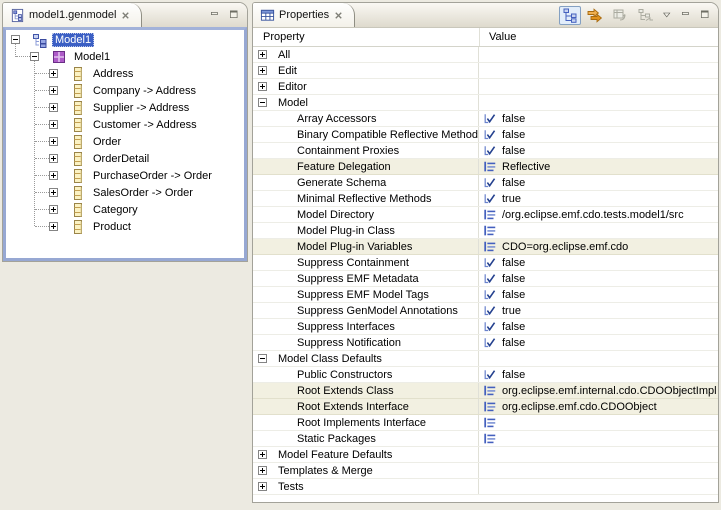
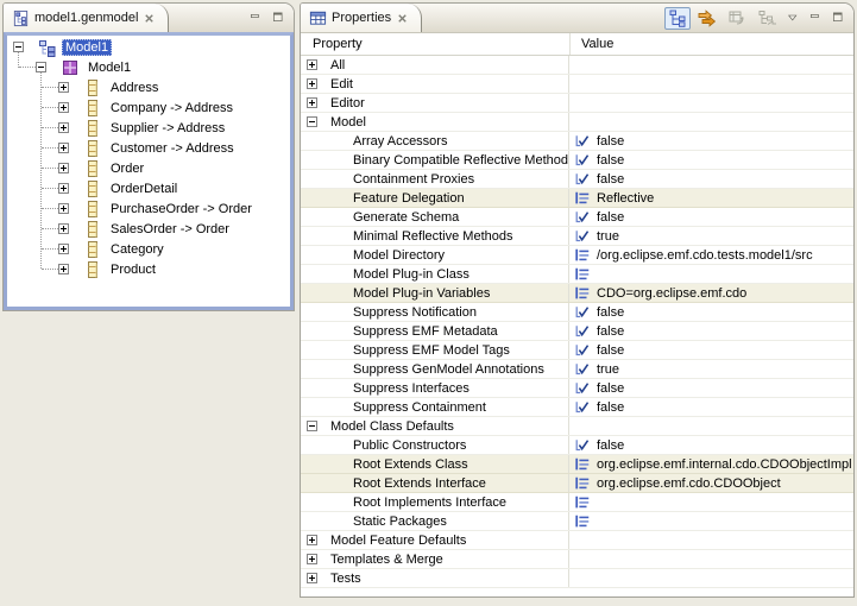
  model1.genmodel
  Model1
  Model1
  Address
  Company -> Address
  Supplier -> Address
  Customer -> Address
  Order
  OrderDetail
  PurchaseOrder -> Order
  SalesOrder -> Order
  Category
  Product
  Properties
  Property
  Value
  All
  Edit
  Editor
  Model
  Array Accessors
  false
  Binary Compatible Reflective Method
  false
  Containment Proxies
  false
  Feature Delegation
  Reflective
  Generate Schema
  false
  Minimal Reflective Methods
  true
  Model Directory
  /org.eclipse.emf.cdo.tests.model1/src
  Model Plug-in Class
  Model Plug-in Variables
  CDO=org.eclipse.emf.cdo
- Suppress Containment
+ Suppress Notification
  false
  Suppress EMF Metadata
  false
  Suppress EMF Model Tags
  false
  Suppress GenModel Annotations
  true
  Suppress Interfaces
  false
- Suppress Notification
+ Suppress Containment
  false
  Model Class Defaults
  Public Constructors
  false
  Root Extends Class
  org.eclipse.emf.internal.cdo.CDOObjectImpl
  Root Extends Interface
  org.eclipse.emf.cdo.CDOObject
  Root Implements Interface
  Static Packages
  Model Feature Defaults
  Templates & Merge
  Tests
